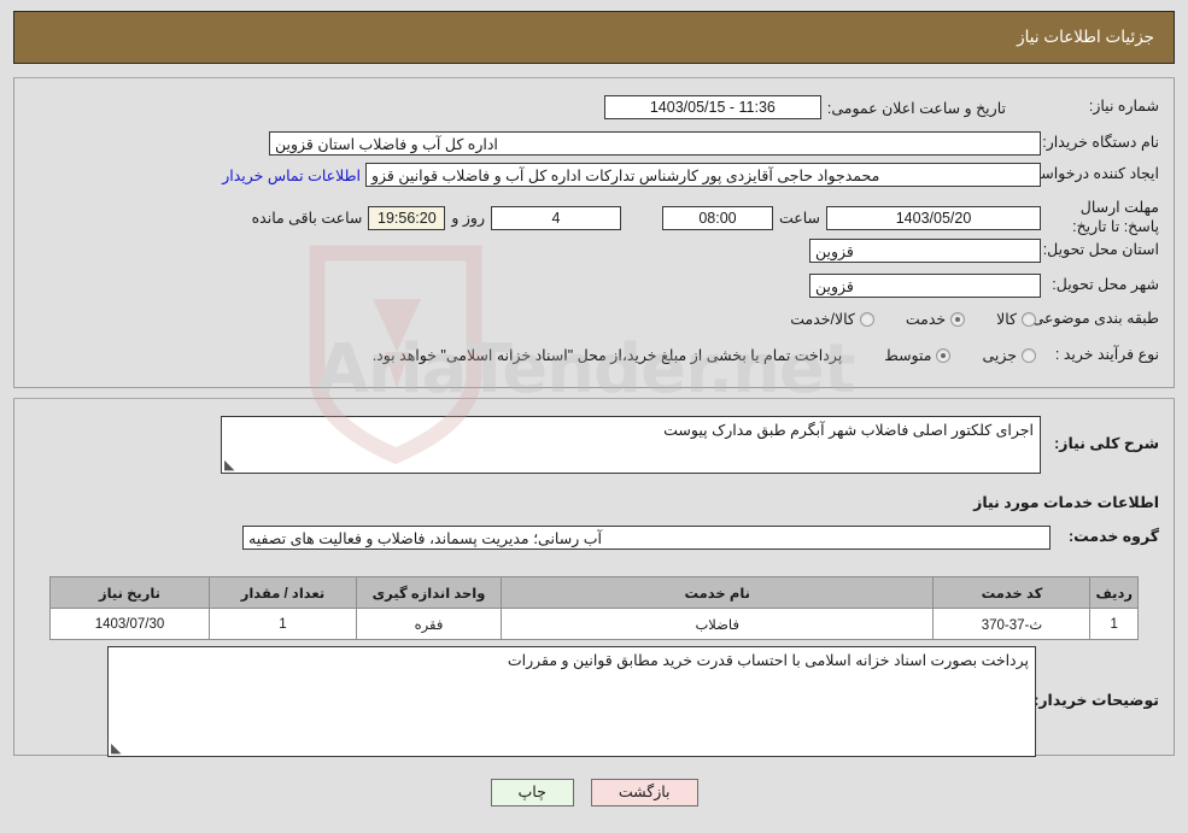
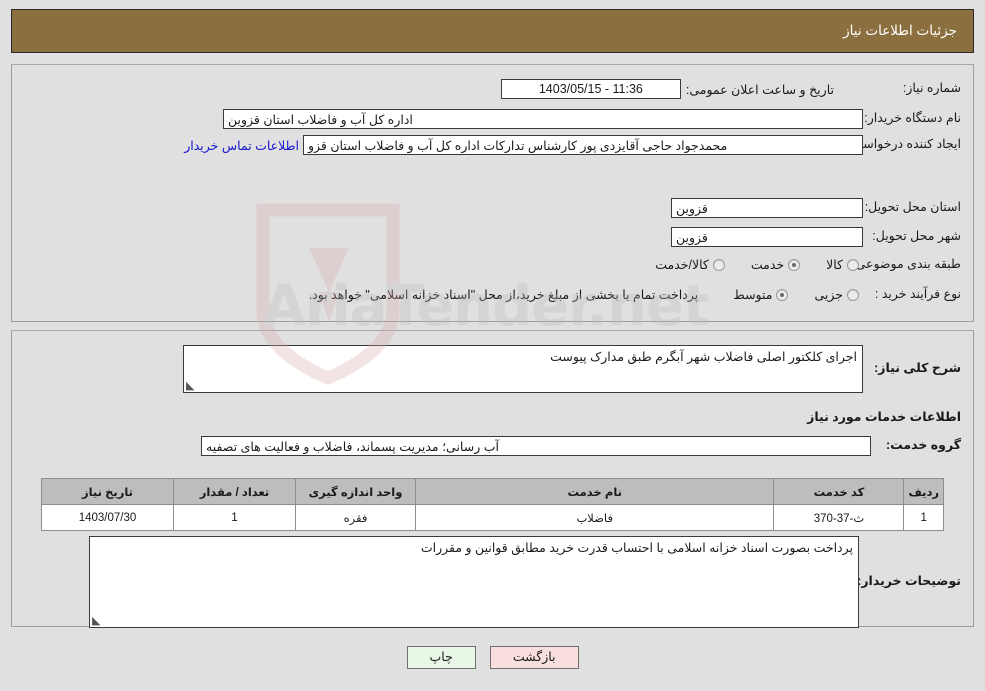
  جزئیات اطلاعات نیاز
  AriaTender.net
  شماره نیاز:
  تاریخ و ساعت اعلان عمومی:
  11:36 - 1403/05/15
  نام دستگاه خریدار:
  اداره کل آب و فاضلاب استان قزوین
  ایجاد کننده درخواس
- محمدجواد حاجی آقایزدی پور کارشناس تدارکات اداره کل آب و فاضلاب قوانین قزو
+ محمدجواد حاجی آقایزدی پور کارشناس تدارکات اداره کل آب و فاضلاب استان قزو
  اطلاعات تماس خریدار
- مهلت ارسال پاسخ: تا تاریخ:
- 1403/05/20
- ساعت
- 08:00
- 4
- روز و
- 19:56:20
- ساعت باقی مانده
  استان محل تحویل:
  قزوین
  شهر محل تحویل:
  قزوین
  طبقه بندی موضوعی
  کالا
  خدمت
  کالا/خدمت
  نوع فرآیند خرید :
  جزیی
  متوسط
  پرداخت تمام یا بخشی از مبلغ خرید،از محل "اسناد خزانه اسلامی" خواهد بود.
  شرح کلی نیاز:
  اجرای کلکتور اصلی فاضلاب شهر آبگرم طبق مدارک پیوست
  اطلاعات خدمات مورد نیاز
  گروه خدمت:
  آب رسانی؛ مدیریت پسماند، فاضلاب و فعالیت های تصفیه
  توضیحات خریدار:
  پرداخت بصورت اسناد خزانه اسلامی با احتساب قدرت خرید مطابق قوانین و مقررات
  ردیف	کد خدمت	نام خدمت	واحد اندازه گیری	تعداد / مقدار	تاریخ نیاز
  1	ث-37-370	فاضلاب	فقره	1	1403/07/30
  بازگشت
  چاپ
